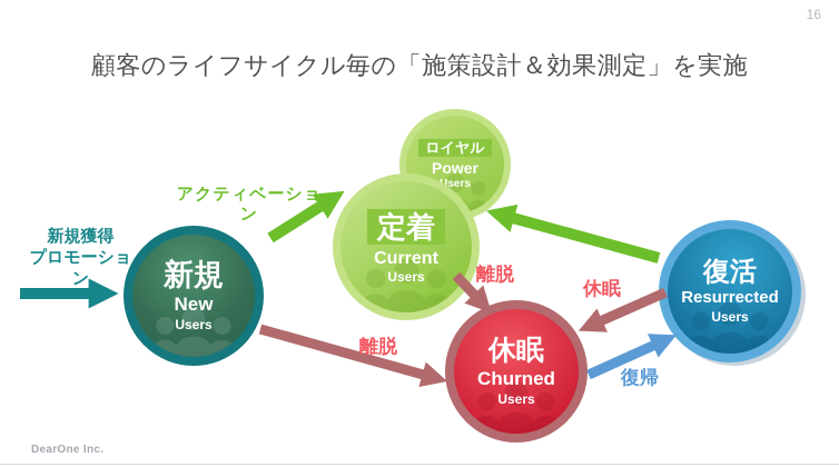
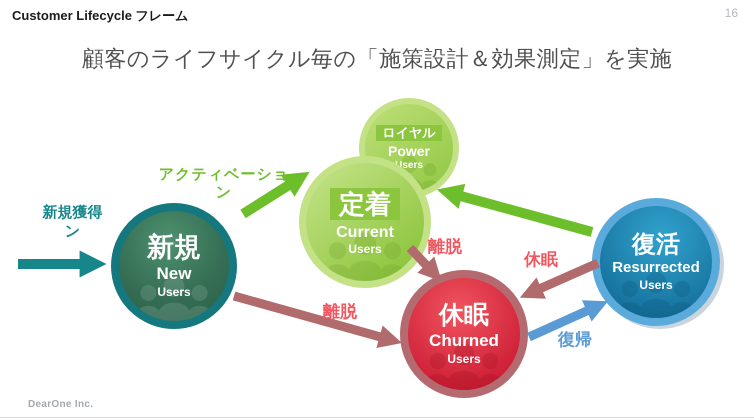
+ Customer Lifecycle フレーム
  16
  顧客のライフサイクル毎の「施策設計＆効果測定」を実施
  ロイヤル
  Power
  sers
  定着
  Current
  Users
  新規
  New
  Users
  休眠
  Churned
  Users
  復活
  Resurrected
  Users
  新規獲得
- プロモーショ
  ン
  アクティベーショ
  ン
  離脱
  休眠
  離脱
  復帰
  DearOne Inc.
